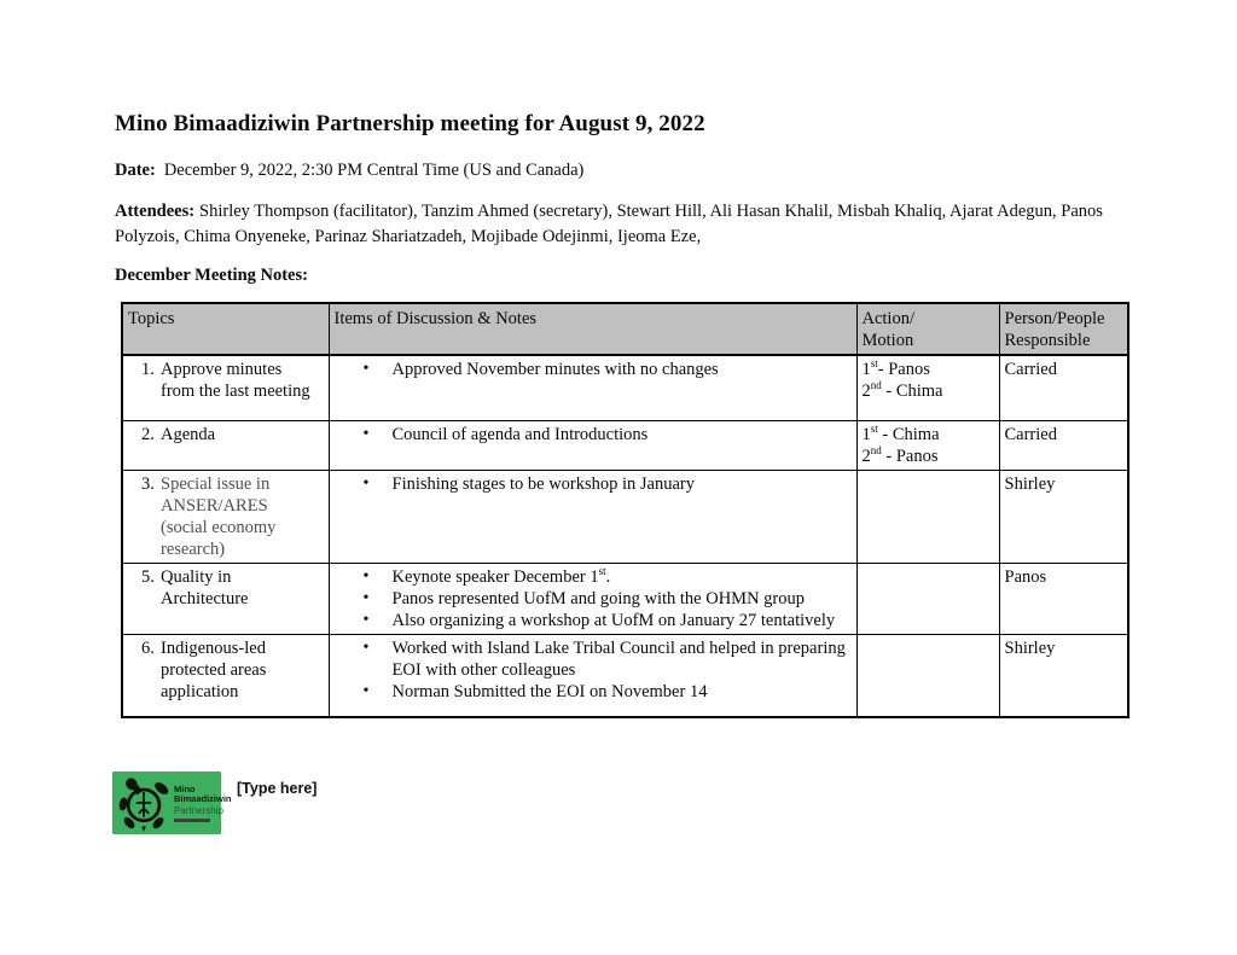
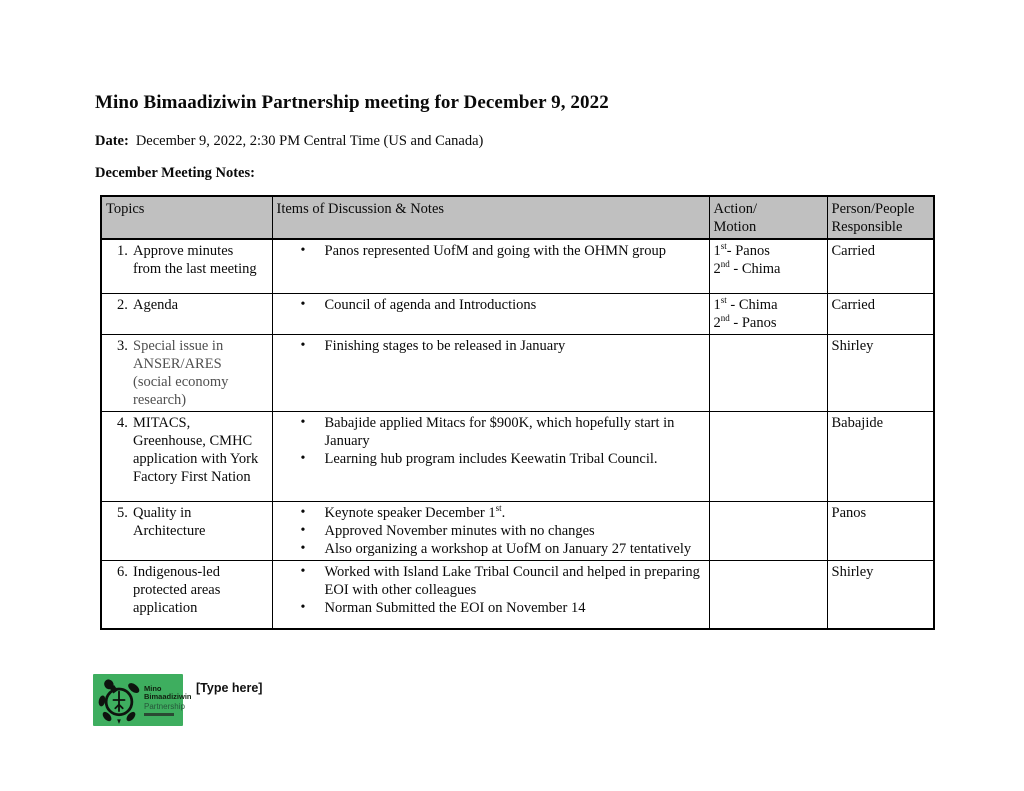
- Mino Bimaadiziwin Partnership meeting for August 9, 2022
+ Mino Bimaadiziwin Partnership meeting for December 9, 2022
  Date: December 9, 2022, 2:30 PM Central Time (US and Canada)
- Attendees: Shirley Thompson (facilitator), Tanzim Ahmed (secretary), Stewart Hill, Ali Hasan Khalil, Misbah Khaliq, Ajarat Adegun, Panos Polyzois, Chima Onyeneke, Parinaz Shariatzadeh, Mojibade Odejinmi, Ijeoma Eze,
  December Meeting Notes:
  Topics	Items of Discussion & Notes	Action/ Motion	Person/People Responsible
- 1. Approve minutes from the last meeting	Approved November minutes with no changes	1st- Panos 2nd - Chima	Carried
+ 1. Approve minutes from the last meeting	Panos represented UofM and going with the OHMN group	1st- Panos 2nd - Chima	Carried
  2. Agenda	Council of agenda and Introductions	1st - Chima 2nd - Panos	Carried
- 3. Special issue in ANSER/ARES (social economy research)	Finishing stages to be workshop in January		Shirley
+ 3. Special issue in ANSER/ARES (social economy research)	Finishing stages to be released in January		Shirley
+ 4. MITACS, Greenhouse, CMHC application with York Factory First Nation	Babajide applied Mitacs for $900K, which hopefully start in January Learning hub program includes Keewatin Tribal Council.		Babajide
- 5. Quality in Architecture	Keynote speaker December 1st. Panos represented UofM and going with the OHMN group Also organizing a workshop at UofM on January 27 tentatively		Panos
+ 5. Quality in Architecture	Keynote speaker December 1st. Approved November minutes with no changes Also organizing a workshop at UofM on January 27 tentatively		Panos
  6. Indigenous-led protected areas application	Worked with Island Lake Tribal Council and helped in preparing EOI with other colleagues Norman Submitted the EOI on November 14		Shirley
  Mino
  Bimaadiziwin
  Partnership
  [Type here]
